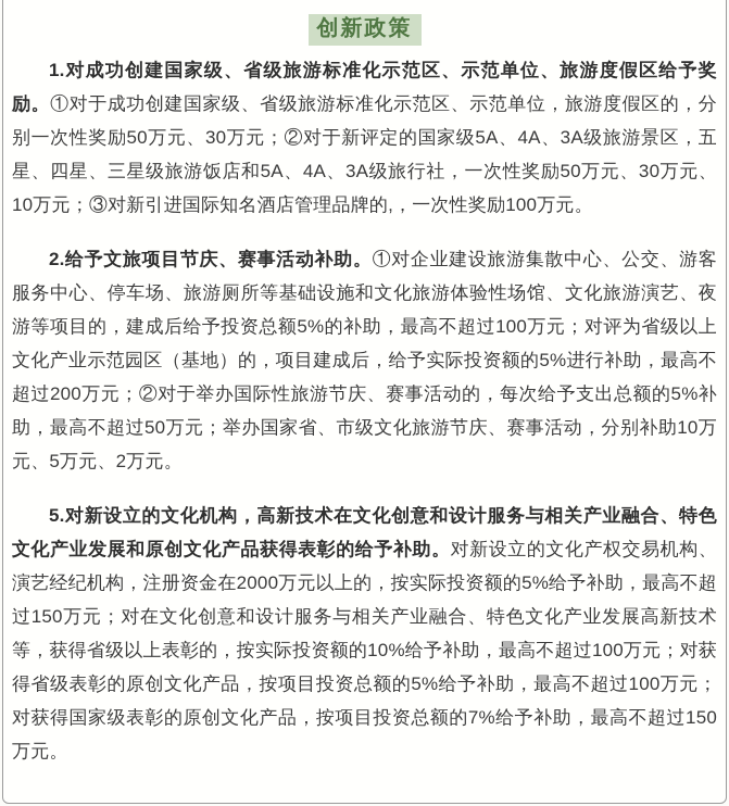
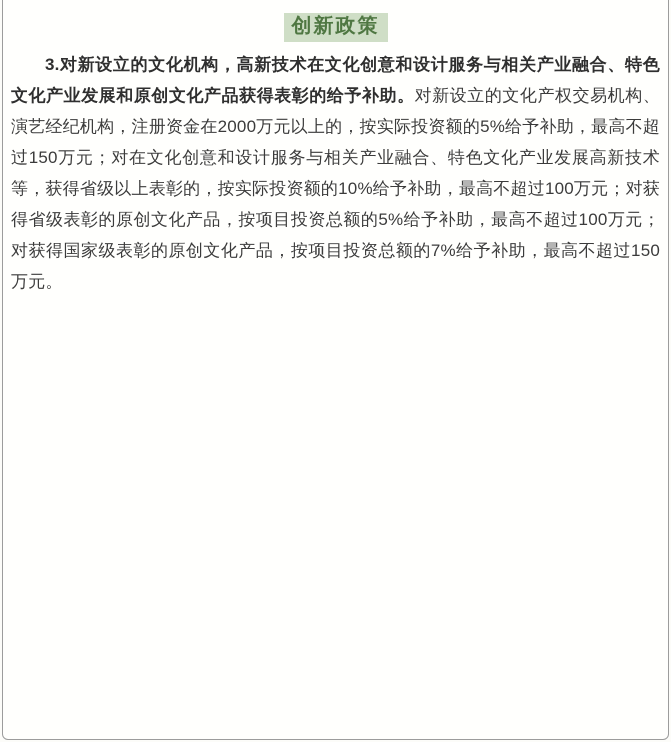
  创新政策
- 1.对成功创建国家级、省级旅游标准化示范区、示范单位、旅游度假区给予奖励。①对于成功创建国家级、省级旅游标准化示范区、示范单位，旅游度假区的，分别一次性奖励50万元、30万元；②对于新评定的国家级5A、4A、3A级旅游景区，五星、四星、三星级旅游饭店和5A、4A、3A级旅行社，一次性奖励50万元、30万元、10万元；③对新引进国际知名酒店管理品牌的,，一次性奖励100万元。
- 2.给予文旅项目节庆、赛事活动补助。①对企业建设旅游集散中心、公交、游客服务中心、停车场、旅游厕所等基础设施和文化旅游体验性场馆、文化旅游演艺、夜游等项目的，建成后给予投资总额5%的补助，最高不超过100万元；对评为省级以上文化产业示范园区（基地）的，项目建成后，给予实际投资额的5%进行补助，最高不超过200万元；②对于举办国际性旅游节庆、赛事活动的，每次给予支出总额的5%补助，最高不超过50万元；举办国家省、市级文化旅游节庆、赛事活动，分别补助10万元、5万元、2万元。
- 5.对新设立的文化机构，高新技术在文化创意和设计服务与相关产业融合、特色文化产业发展和原创文化产品获得表彰的给予补助。对新设立的文化产权交易机构、演艺经纪机构，注册资金在2000万元以上的，按实际投资额的5%给予补助，最高不超过150万元；对在文化创意和设计服务与相关产业融合、特色文化产业发展高新技术等，获得省级以上表彰的，按实际投资额的10%给予补助，最高不超过100万元；对获得省级表彰的原创文化产品，按项目投资总额的5%给予补助，最高不超过100万元；对获得国家级表彰的原创文化产品，按项目投资总额的7%给予补助，最高不超过150万元。
+ 3.对新设立的文化机构，高新技术在文化创意和设计服务与相关产业融合、特色文化产业发展和原创文化产品获得表彰的给予补助。对新设立的文化产权交易机构、演艺经纪机构，注册资金在2000万元以上的，按实际投资额的5%给予补助，最高不超过150万元；对在文化创意和设计服务与相关产业融合、特色文化产业发展高新技术等，获得省级以上表彰的，按实际投资额的10%给予补助，最高不超过100万元；对获得省级表彰的原创文化产品，按项目投资总额的5%给予补助，最高不超过100万元；对获得国家级表彰的原创文化产品，按项目投资总额的7%给予补助，最高不超过150万元。
